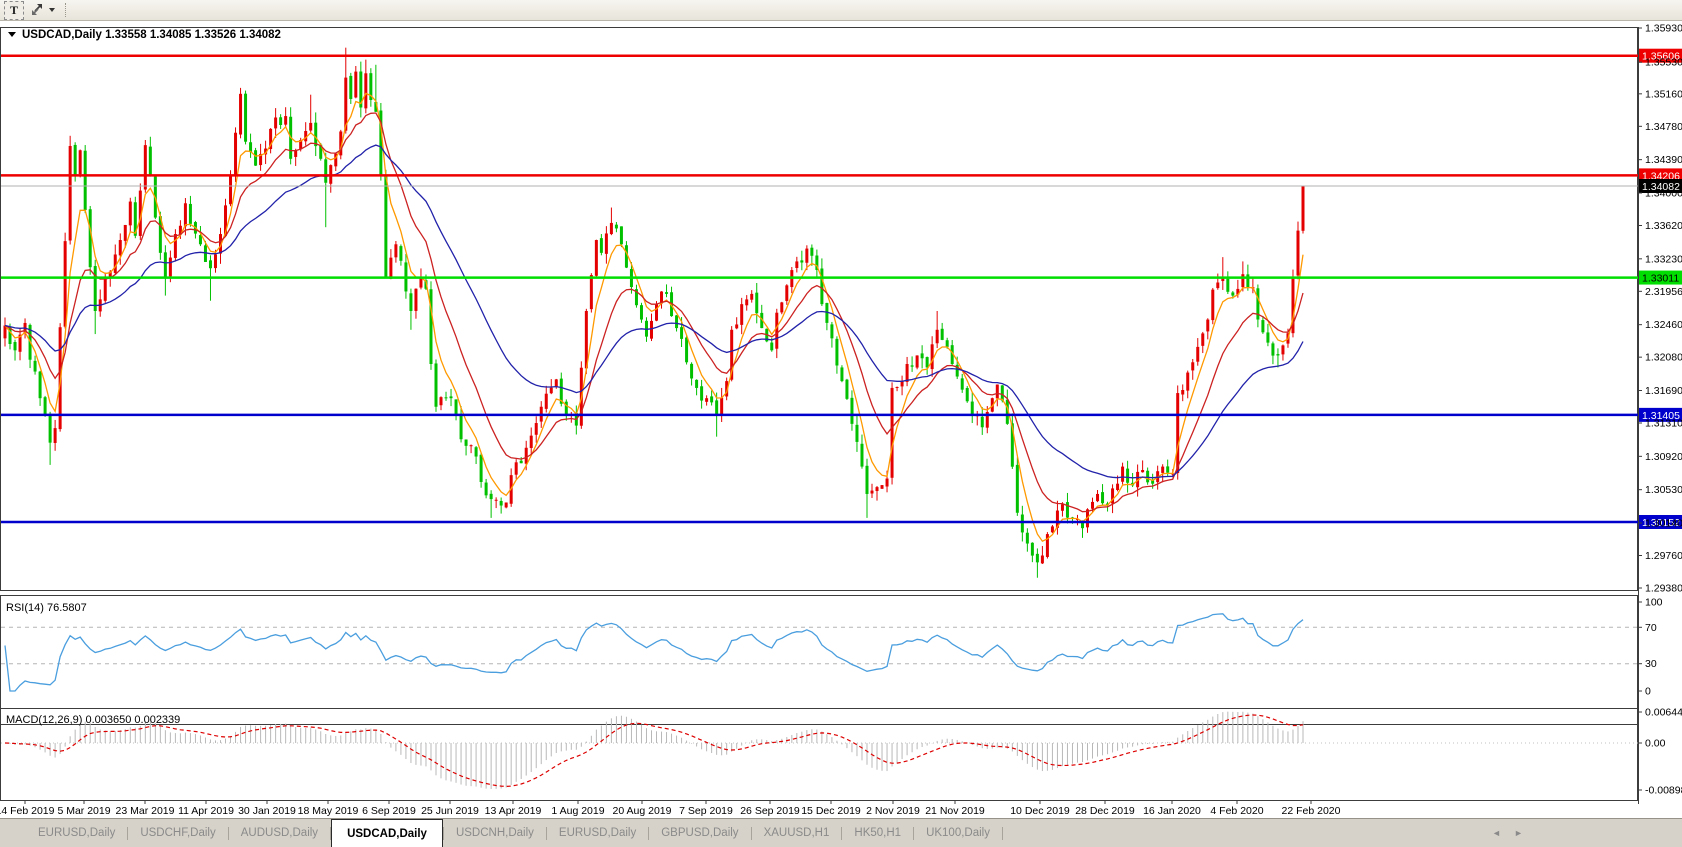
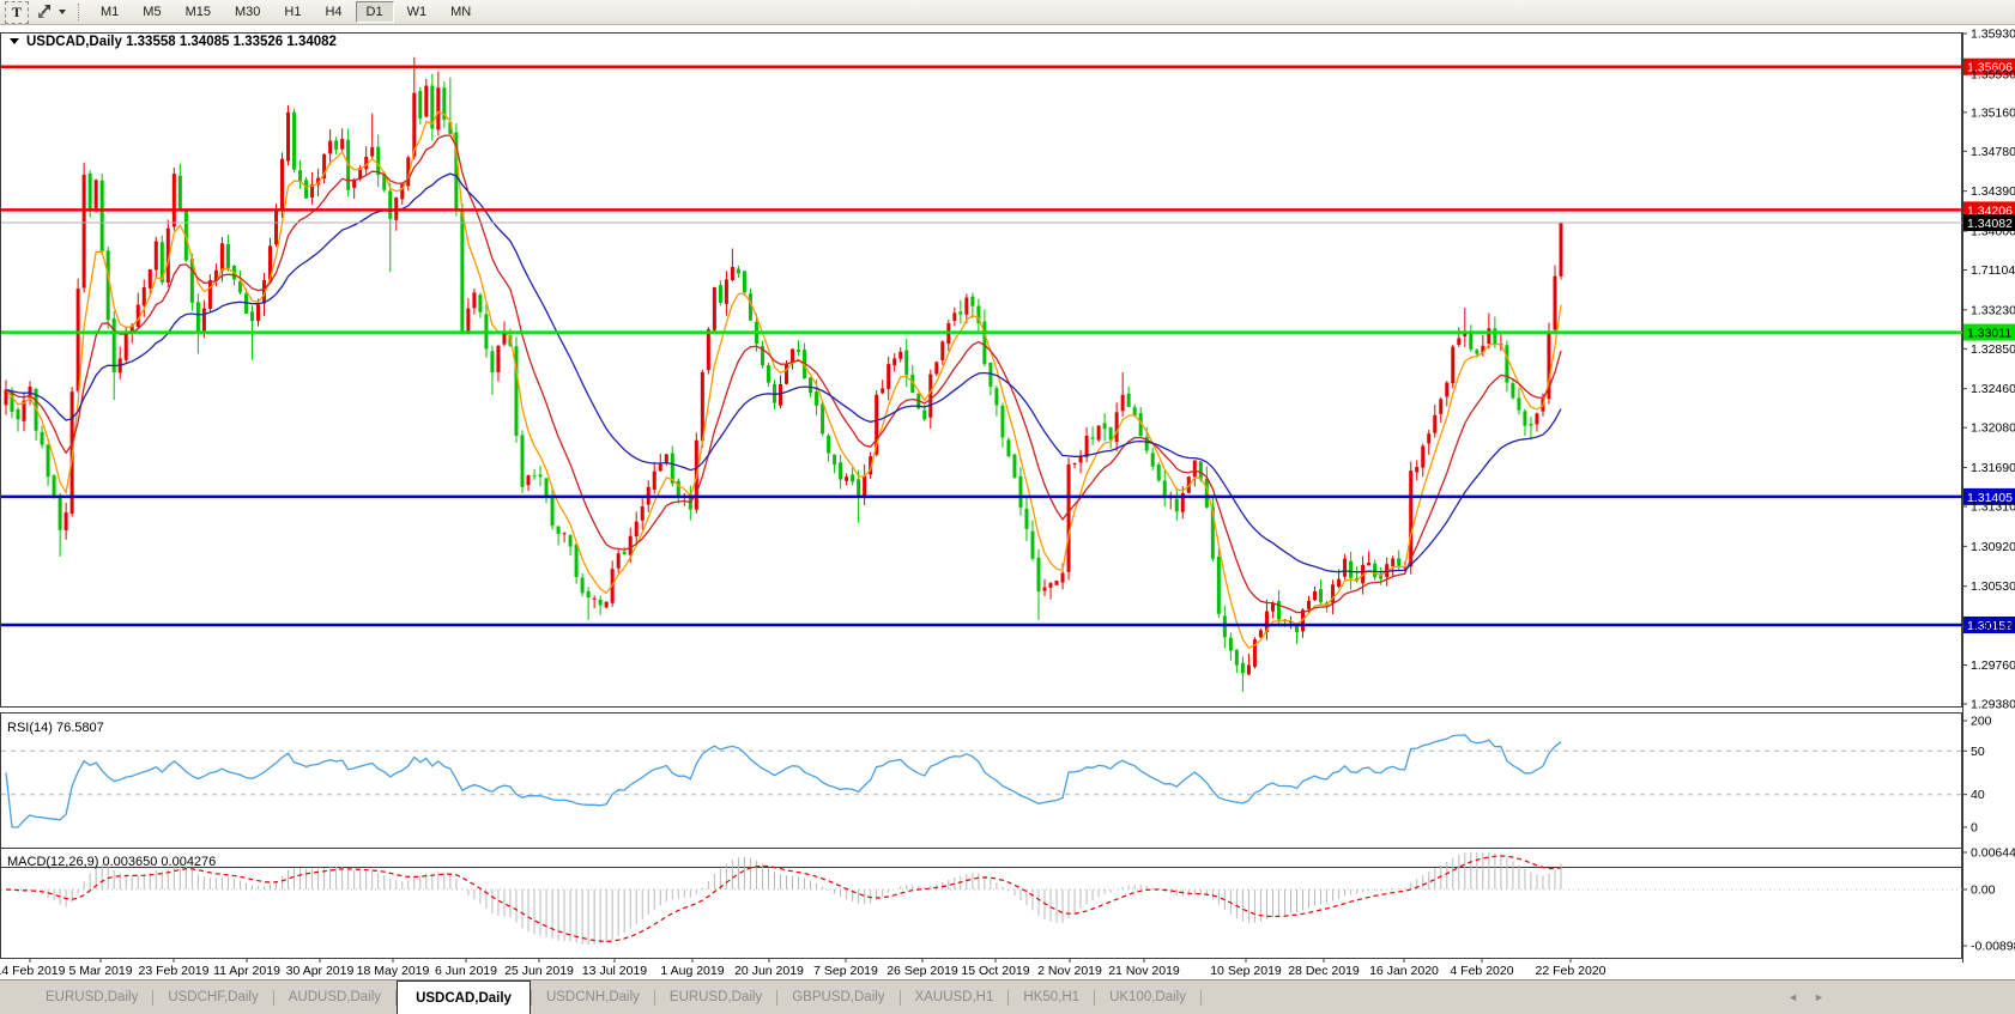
  T
+ M1
+ M5
+ M15
+ M30
+ H1
+ H4
+ D1
+ W1
+ MN
  1.35606
  1.34206
  1.33011
  1.31405
  1.30152
  1.34082
  1.35930
  1.35530
  1.35160
  1.34780
  1.34390
  1.34000
- 1.33620
+ 1.71104
  1.33230
- 2.31956
+ 1.32850
  1.32460
  1.32080
  1.31690
  1.31310
  1.30920
  1.30530
  1.30140
  1.29760
  1.29380
- 100
+ 200
- 70
+ 50
- 30
+ 40
  0
  0.00644
  0.00
  -0.0089
  USDCAD,Daily 1.33558 1.34085 1.33526 1.34082
  RSI(14) 76.5807
- MACD(12,26,9) 0.003650 0.002339
+ MACD(12,26,9) 0.003650 0.004276
  4 Feb 2019
  5 Mar 2019
- 23 Mar 2019
+ 23 Feb 2019
  11 Apr 2019
- 30 Jan 2019
+ 30 Apr 2019
  18 May 2019
- 6 Sep 2019
+ 6 Jun 2019
  25 Jun 2019
- 13 Apr 2019
+ 13 Jul 2019
  1 Aug 2019
- 20 Aug 2019
+ 20 Jun 2019
  7 Sep 2019
  26 Sep 2019
- 15 Dec 2019
+ 15 Oct 2019
  2 Nov 2019
  21 Nov 2019
- 10 Dec 2019
+ 10 Sep 2019
  28 Dec 2019
  16 Jan 2020
  4 Feb 2020
  22 Feb 2020
  EURUSD,Daily
  USDCHF,Daily
  AUDUSD,Daily
  USDCAD,Daily
  USDCNH,Daily
  EURUSD,Daily
  GBPUSD,Daily
  XAUUSD,H1
  HK50,H1
  UK100,Daily
  ◄
  ►
